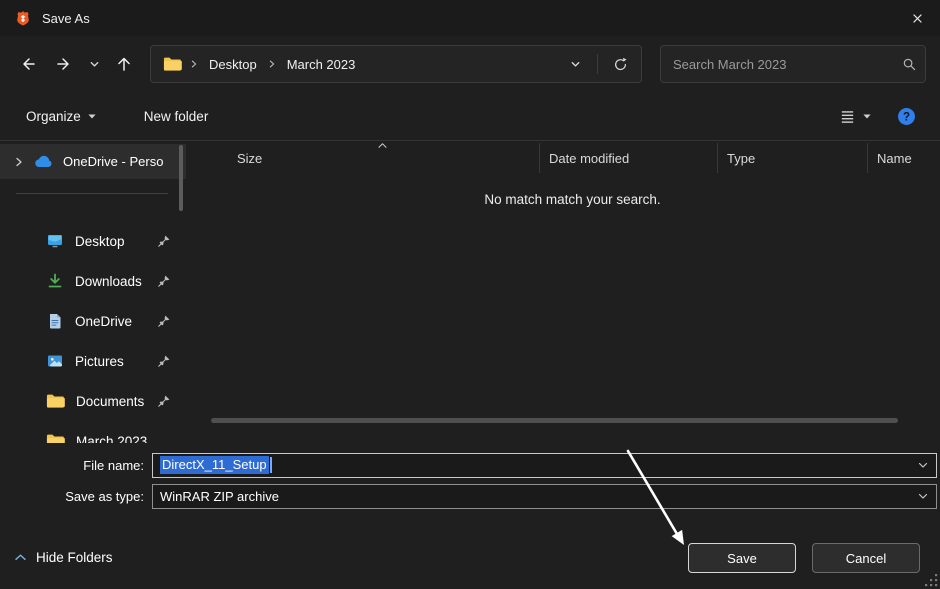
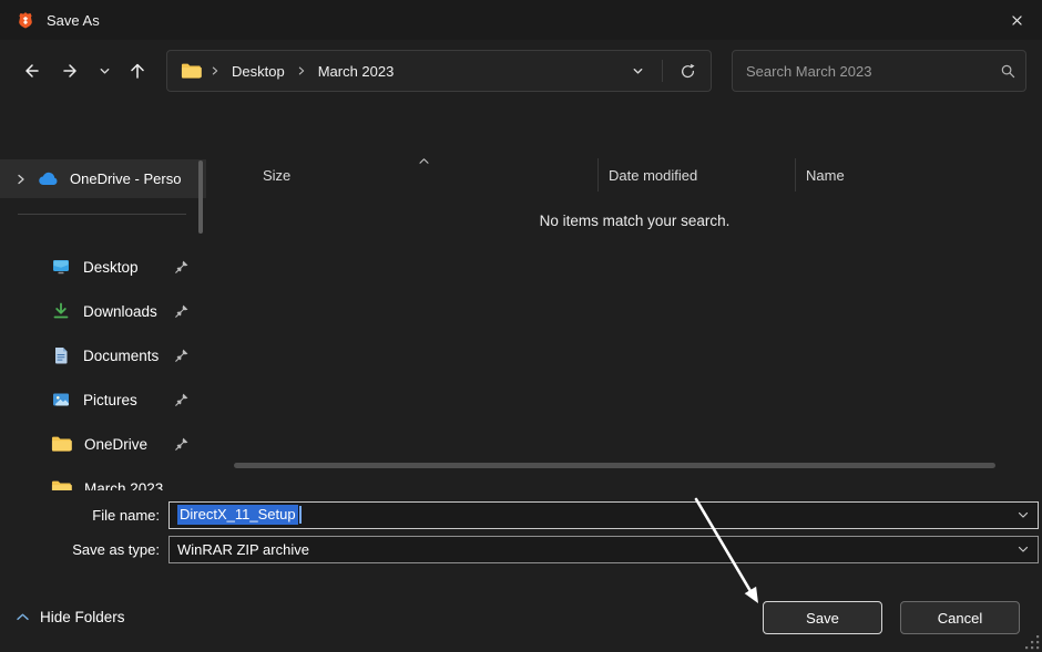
  Save As
  Desktop
  March 2023
  Search March 2023
- Organize
- New folder
- ?
  OneDrive - Perso
  Desktop
  Downloads
- OneDrive
+ Documents
  Pictures
- Documents
+ OneDrive
  March 2023
  Size
  Date modified
- Type
  Name
- No match match your search.
+ No items match your search.
  File name:
  DirectX_11_Setup
  Save as type:
  WinRAR ZIP archive
  Hide Folders
  Save
  Cancel
